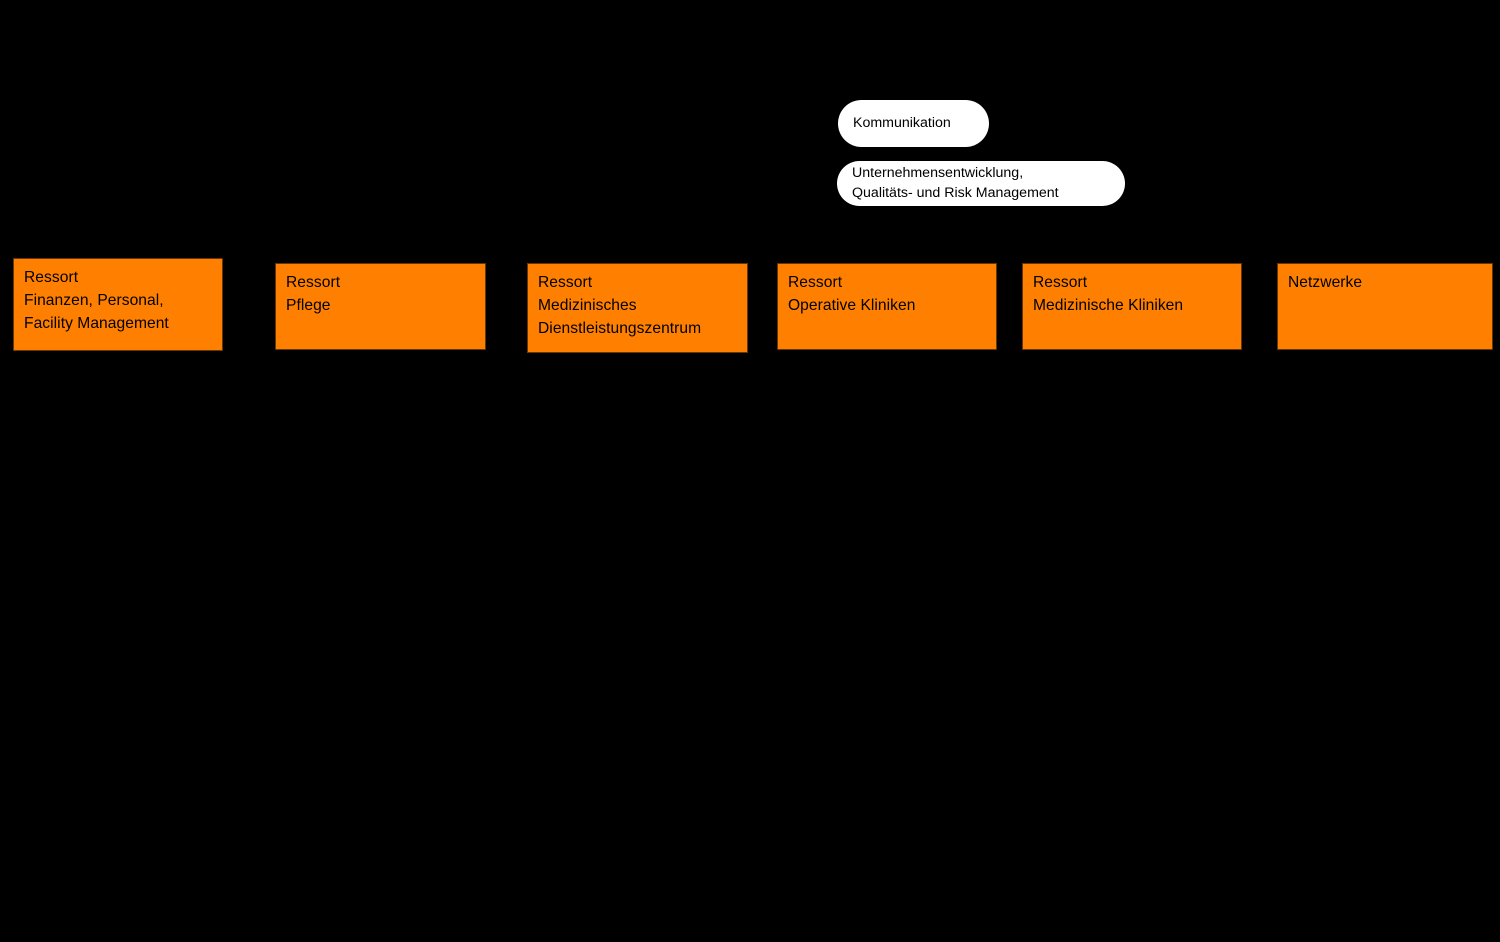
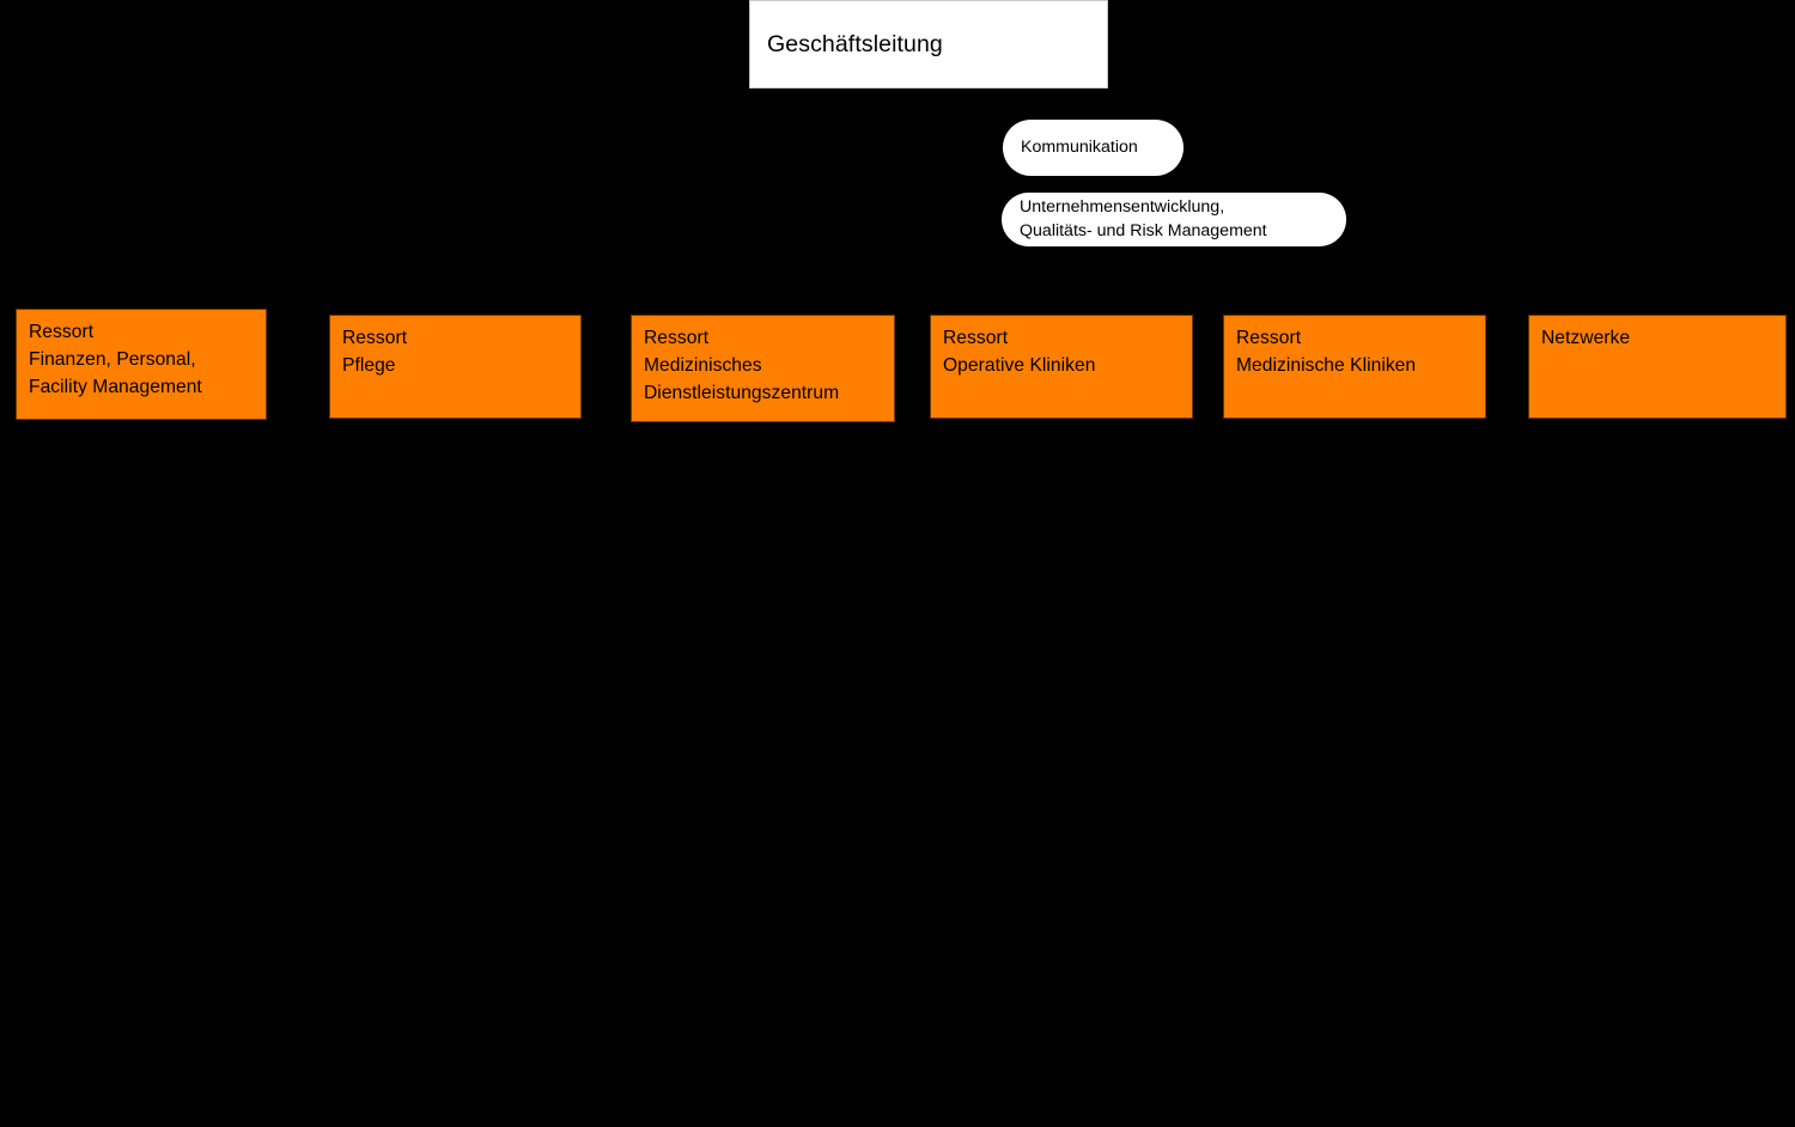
+ Geschäftsleitung
  Kommunikation
  Unternehmensentwicklung,
  Qualitäts- und Risk Management
  Ressort
  Finanzen, Personal,
  Facility Management
  Ressort
  Pflege
  Ressort
  Medizinisches
  Dienstleistungszentrum
  Ressort
  Operative Kliniken
  Ressort
  Medizinische Kliniken
  Netzwerke
